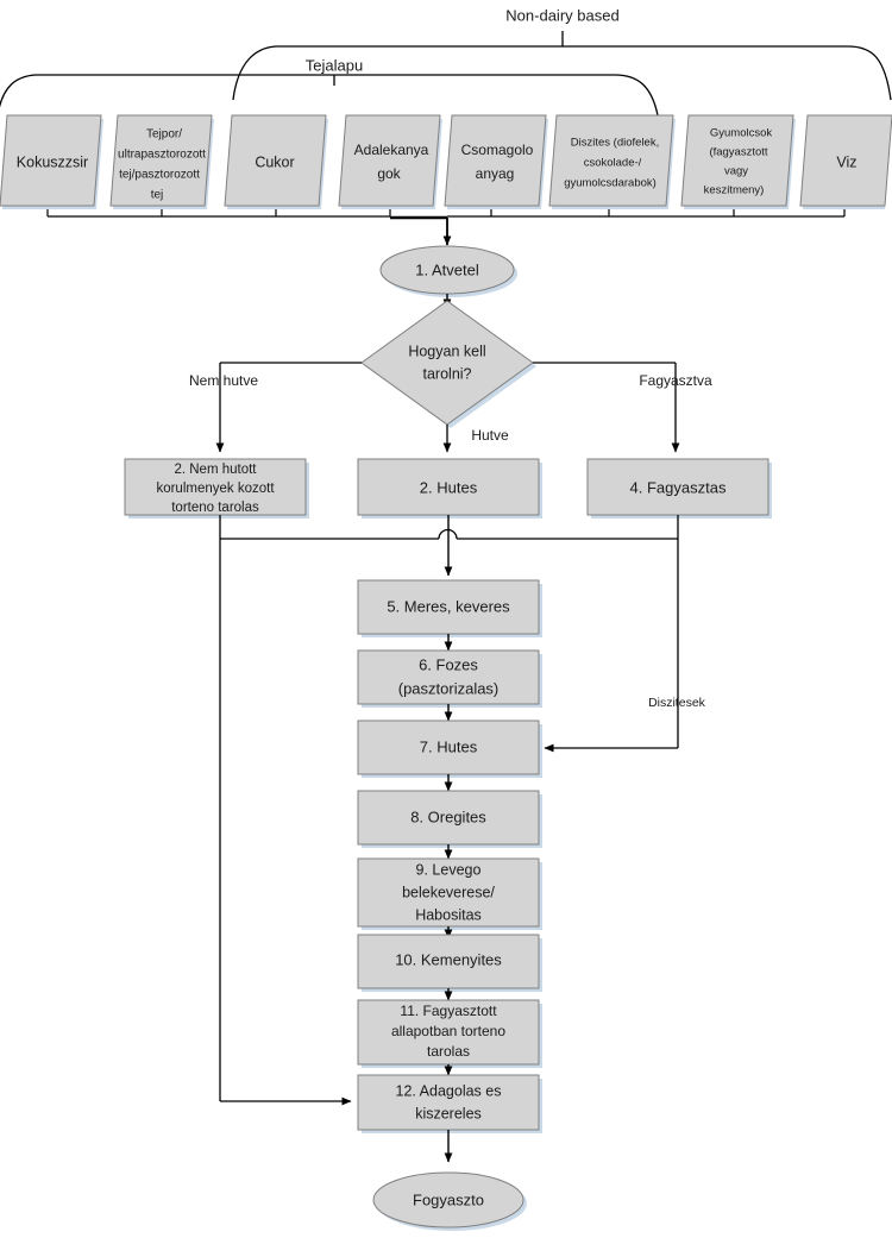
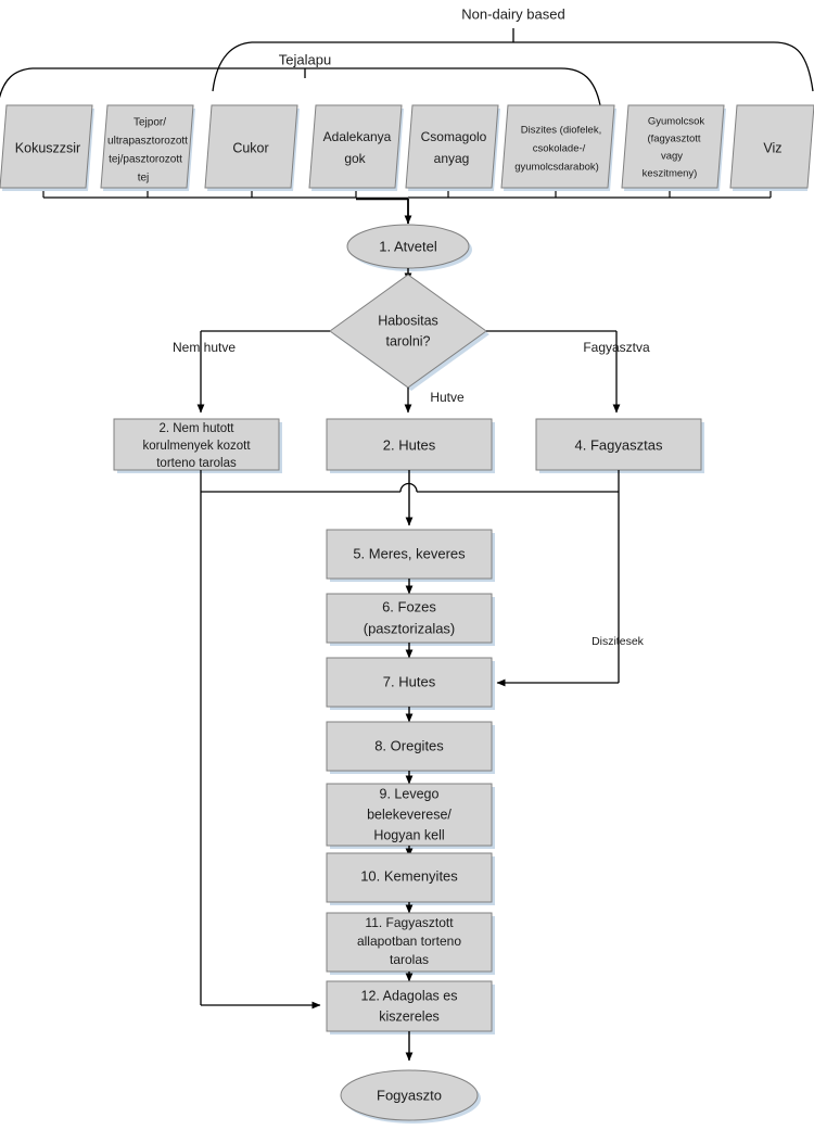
  Non-dairy based
  Tejalapu
  Kokuszzsir
  Tejpor/
  ultrapasztorozott
  tej/pasztorozott
  tej
  Cukor
  Adalekanya
  gok
  Csomagolo
  anyag
  Diszites (diofelek,
  csokolade-/
  gyumolcsdarabok)
  Gyumolcsok
  (fagyasztott
  vagy
  keszitmeny)
  Viz
  1. Atvetel
- Hogyan kell
+ Habositas
  tarolni?
  Nem hutve
  Hutve
  Fagyasztva
  2. Nem hutott
  korulmenyek kozott
  torteno tarolas
  2. Hutes
  4. Fagyasztas
  Diszitesek
  5. Meres, keveres
  6. Fozes
  (pasztorizalas)
  7. Hutes
  8. Oregites
  9. Levego
  belekeverese/
- Habositas
+ Hogyan kell
  10. Kemenyites
  11. Fagyasztott
  allapotban torteno
  tarolas
  12. Adagolas es
  kiszereles
  Fogyaszto
